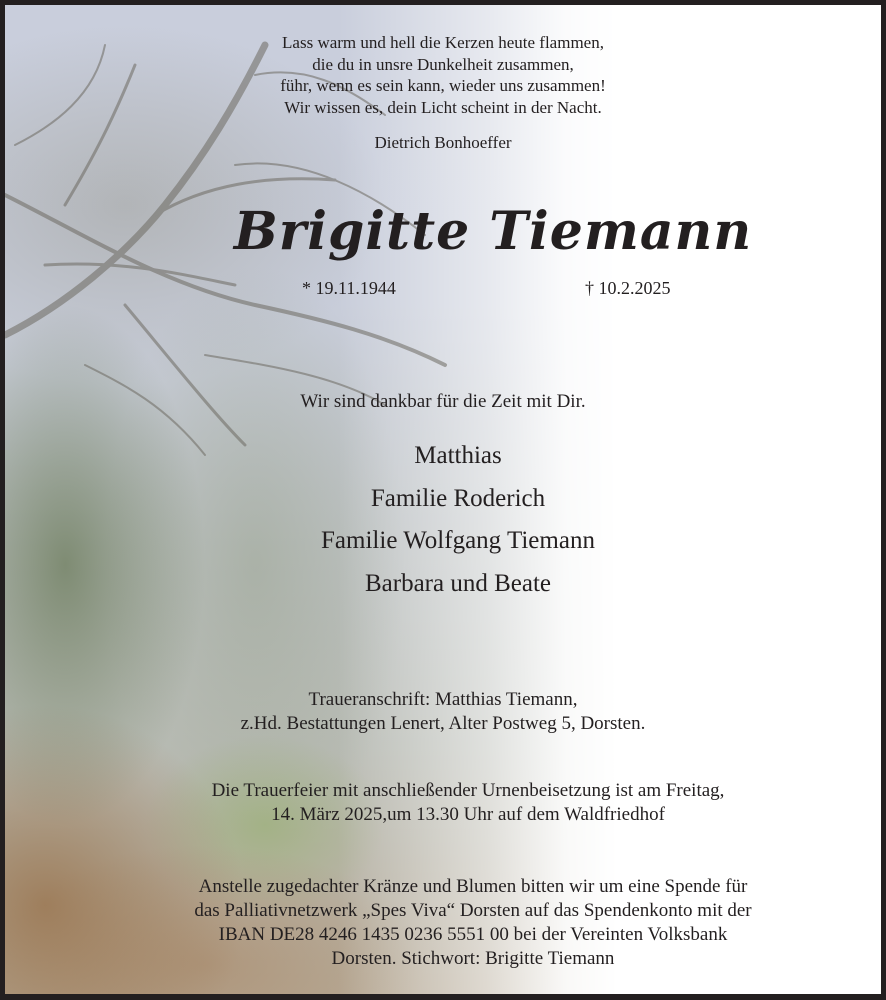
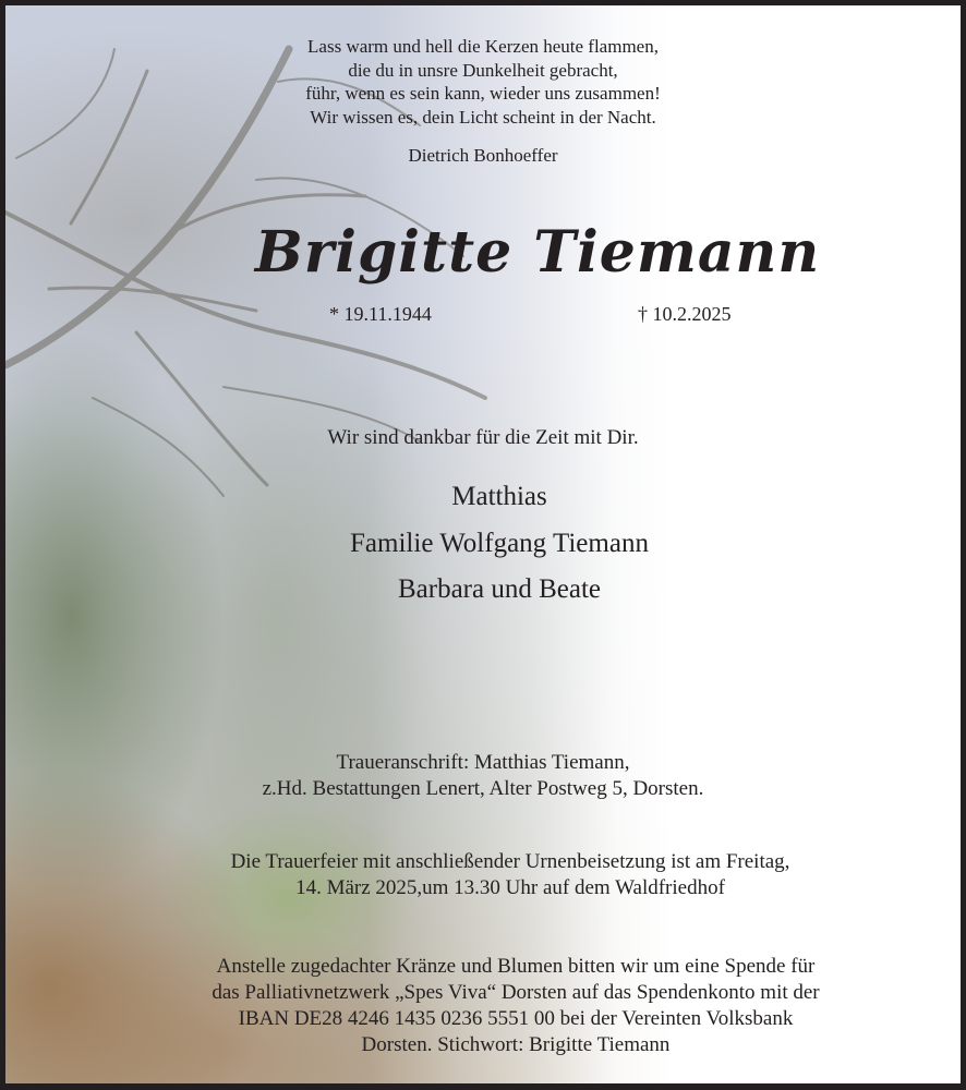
  Lass warm und hell die Kerzen heute flammen,
- die du in unsre Dunkelheit zusammen,
+ die du in unsre Dunkelheit gebracht,
  führ, wenn es sein kann, wieder uns zusammen!
  Wir wissen es, dein Licht scheint in der Nacht.
  Dietrich Bonhoeffer
  Brigitte Tiemann
  * 19.11.1944
  † 10.2.2025
  Wir sind dankbar für die Zeit mit Dir.
  Matthias
- Familie Roderich
  Familie Wolfgang Tiemann
  Barbara und Beate
  Traueranschrift: Matthias Tiemann,
  z.Hd. Bestattungen Lenert, Alter Postweg 5, Dorsten.
  Die Trauerfeier mit anschließender Urnenbeisetzung ist am Freitag,
  14. März 2025,um 13.30 Uhr auf dem Waldfriedhof
  Anstelle zugedachter Kränze und Blumen bitten wir um eine Spende für
  das Palliativnetzwerk „Spes Viva“ Dorsten auf das Spendenkonto mit der
  IBAN DE28 4246 1435 0236 5551 00 bei der Vereinten Volksbank
  Dorsten. Stichwort: Brigitte Tiemann
